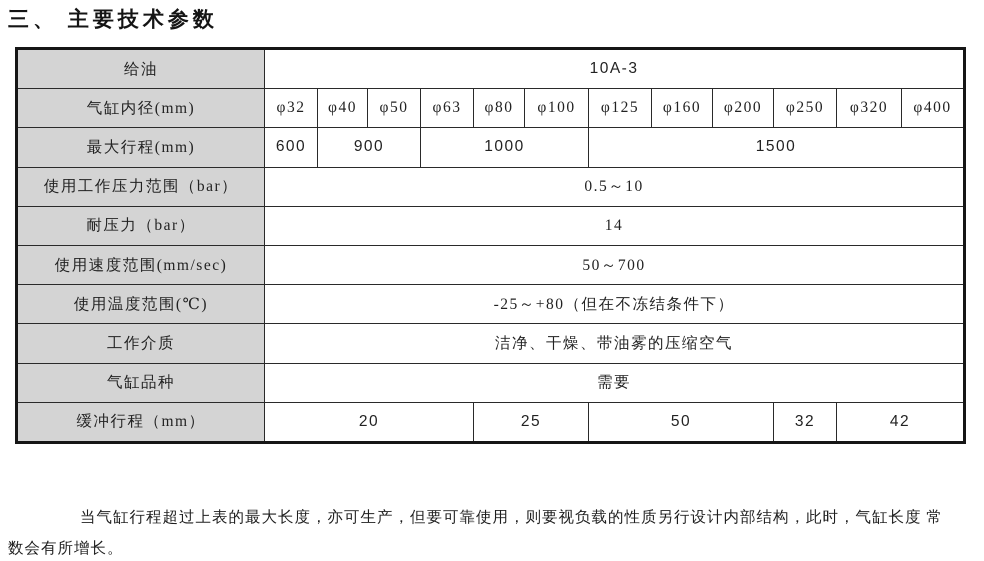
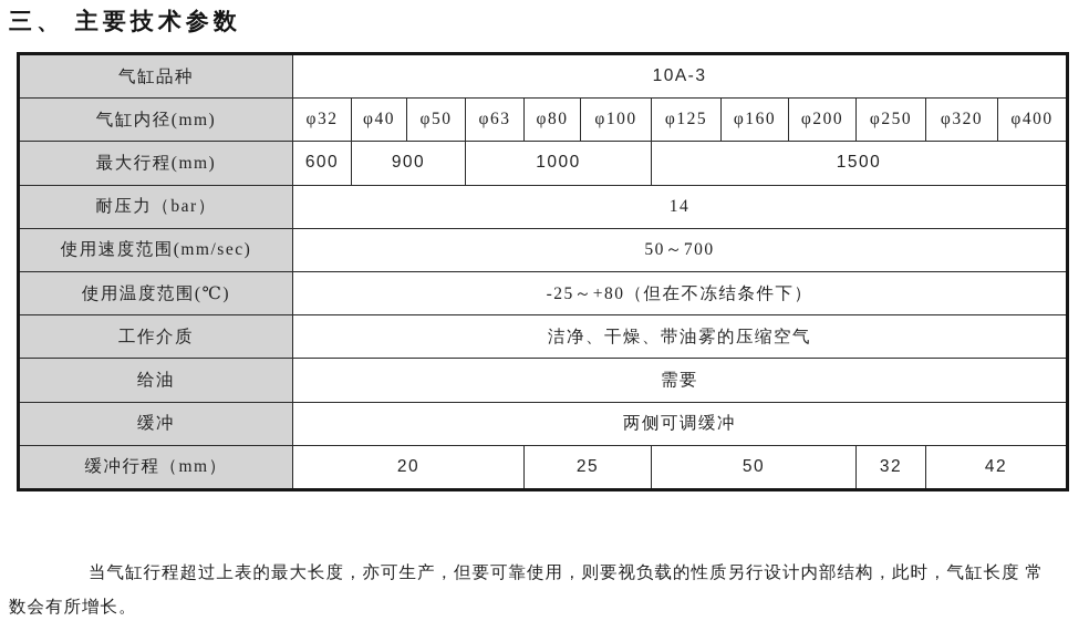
  三、 主要技术参数
- 给油	10A-3
+ 气缸品种	10A-3
  气缸内径(mm)	φ32	φ40	φ50	φ63	φ80	φ100	φ125	φ160	φ200	φ250	φ320	φ400
  最大行程(mm)	600	900	1000	1500
- 使用工作压力范围（bar）	0.5～10
  耐压力（bar）	14
  使用速度范围(mm/sec)	50～700
  使用温度范围(℃)	-25～+80（但在不冻结条件下）
  工作介质	洁净、干燥、带油雾的压缩空气
- 气缸品种	需要
+ 给油	需要
+ 缓冲	两侧可调缓冲
  缓冲行程（mm）	20	25	50	32	42
  当气缸行程超过上表的最大长度，亦可生产，但要可靠使用，则要视负载的性质另行设计内部结构，此时，气缸长度 常
  数会有所增长。
